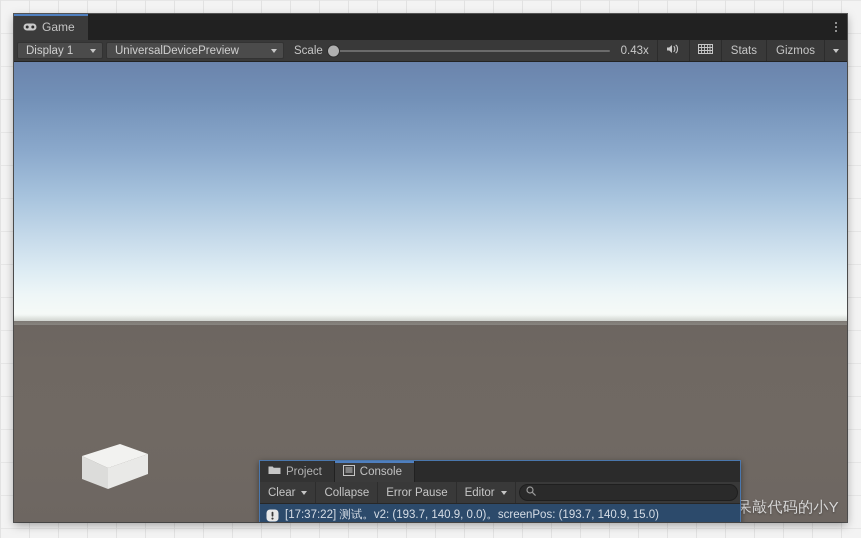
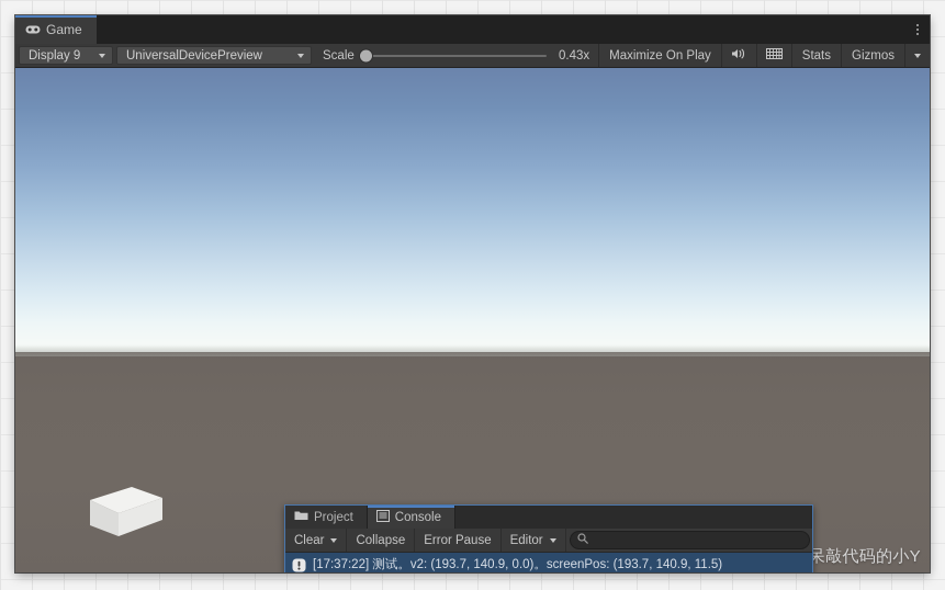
  Game
- Display 1
+ Display 9
  UniversalDevicePreview
  Scale
  0.43x
+ Maximize On Play
  Stats
  Gizmos
  Project
  Console
  Clear
  Collapse
  Error Pause
  Editor
- [17:37:22] 测试。v2: (193.7, 140.9, 0.0)。screenPos: (193.7, 140.9, 15.0)
+ [17:37:22] 测试。v2: (193.7, 140.9, 0.0)。screenPos: (193.7, 140.9, 11.5)
